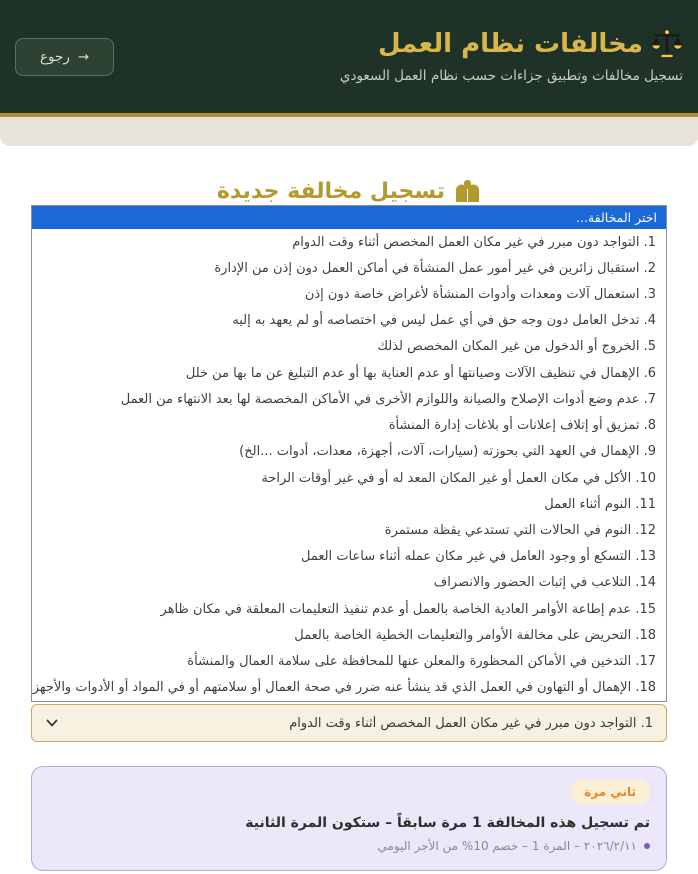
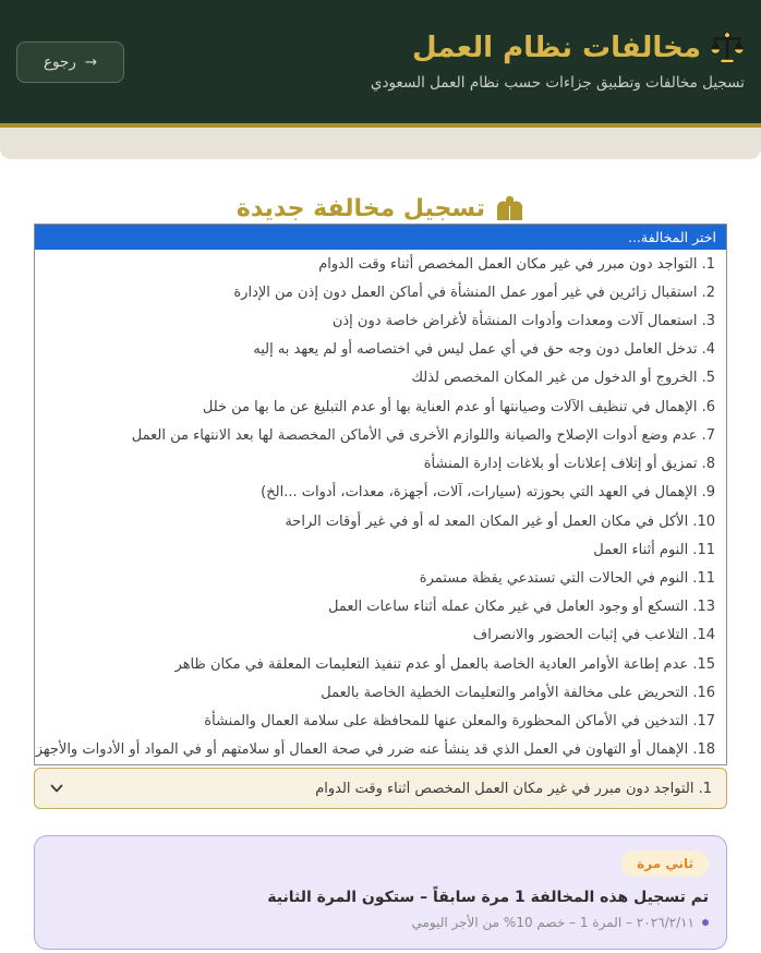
  مخالفات نظام العمل
  تسجيل مخالفات وتطبيق جزاءات حسب نظام العمل السعودي
  رجوع
  →
  تسجيل مخالفة جديدة
  اختر المخالفة...
  1. التواجد دون مبرر في غير مكان العمل المخصص أثناء وقت الدوام
  2. استقبال زائرين في غير أمور عمل المنشأة في أماكن العمل دون إذن من الإدارة
  3. استعمال آلات ومعدات وأدوات المنشأة لأغراض خاصة دون إذن
  4. تدخل العامل دون وجه حق في أي عمل ليس في اختصاصه أو لم يعهد به إليه
  5. الخروج أو الدخول من غير المكان المخصص لذلك
  6. الإهمال في تنظيف الآلات وصيانتها أو عدم العناية بها أو عدم التبليغ عن ما بها من خلل
  7. عدم وضع أدوات الإصلاح والصيانة واللوازم الأخرى في الأماكن المخصصة لها بعد الانتهاء من العمل
  8. تمزيق أو إتلاف إعلانات أو بلاغات إدارة المنشأة
  9. الإهمال في العهد التي بحوزته (سيارات، آلات، أجهزة، معدات، أدوات ...الخ)
  10. الأكل في مكان العمل أو غير المكان المعد له أو في غير أوقات الراحة
  11. النوم أثناء العمل
- 12. النوم في الحالات التي تستدعي يقظة مستمرة
+ 11. النوم في الحالات التي تستدعي يقظة مستمرة
  13. التسكع أو وجود العامل في غير مكان عمله أثناء ساعات العمل
  14. التلاعب في إثبات الحضور والانصراف
  15. عدم إطاعة الأوامر العادية الخاصة بالعمل أو عدم تنفيذ التعليمات المعلقة في مكان ظاهر
- 18. التحريض على مخالفة الأوامر والتعليمات الخطية الخاصة بالعمل
+ 16. التحريض على مخالفة الأوامر والتعليمات الخطية الخاصة بالعمل
  17. التدخين في الأماكن المحظورة والمعلن عنها للمحافظة على سلامة العمال والمنشأة
  18. الإهمال أو التهاون في العمل الذي قد ينشأ عنه ضرر في صحة العمال أو سلامتهم أو في المواد أو الأدوات والأجهز
  1. التواجد دون مبرر في غير مكان العمل المخصص أثناء وقت الدوام
  ثاني مرة
  تم تسجيل هذه المخالفة 1 مرة سابقاً – ستكون المرة الثانية
  ٢٠٢٦/٢/١١ – المرة 1 – خصم 10% من الأجر اليومي
